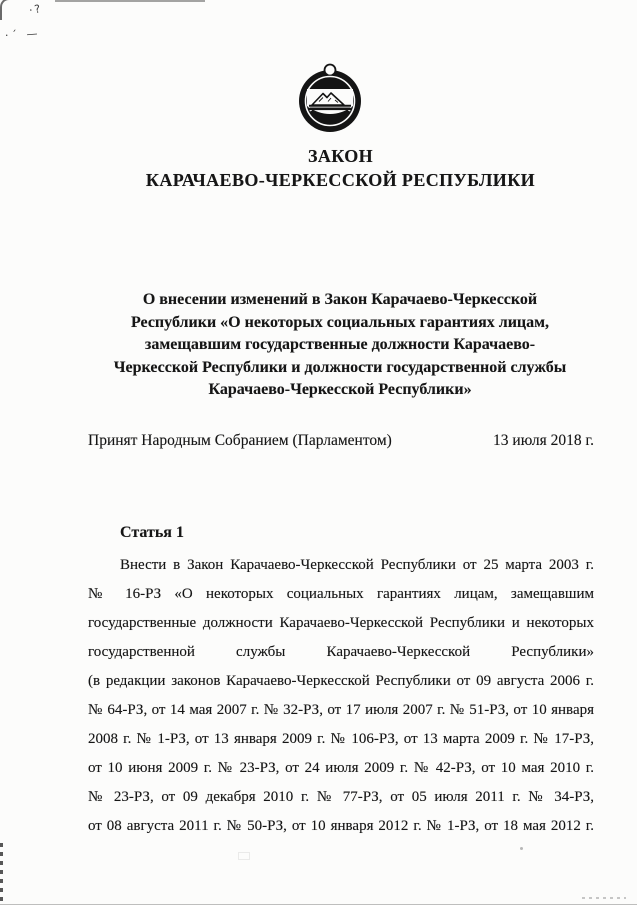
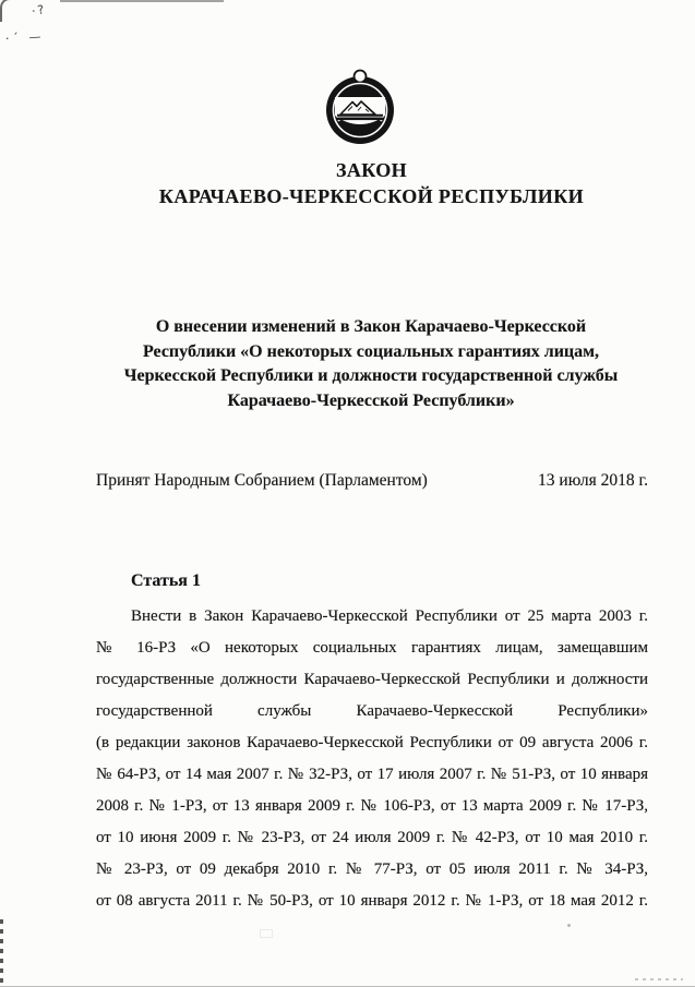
  ЗАКОН
  КАРАЧАЕВО-ЧЕРКЕССКОЙ РЕСПУБЛИКИ
  О внесении изменений в Закон Карачаево-Черкесской
  Республики «О некоторых социальных гарантиях лицам,
- замещавшим государственные должности Карачаево-
  Черкесской Республики и должности государственной службы
  Карачаево-Черкесской Республики»
  Принят Народным Собранием (Парламентом)
  13 июля 2018 г.
  Статья 1
  Внести в Закон Карачаево-Черкесской Республики от 25 марта 2003 г.
  № 16-РЗ «О некоторых социальных гарантиях лицам, замещавшим
- государственные должности Карачаево-Черкесской Республики и некоторых
+ государственные должности Карачаево-Черкесской Республики и должности
  государственной службы Карачаево-Черкесской Республики»
  (в редакции законов Карачаево-Черкесской Республики от 09 августа 2006 г.
  № 64-РЗ, от 14 мая 2007 г. № 32-РЗ, от 17 июля 2007 г. № 51-РЗ, от 10 января
  2008 г. № 1-РЗ, от 13 января 2009 г. № 106-РЗ, от 13 марта 2009 г. № 17-РЗ,
  от 10 июня 2009 г. № 23-РЗ, от 24 июля 2009 г. № 42-РЗ, от 10 мая 2010 г.
  № 23-РЗ, от 09 декабря 2010 г. № 77-РЗ, от 05 июля 2011 г. № 34-РЗ,
  от 08 августа 2011 г. № 50-РЗ, от 10 января 2012 г. № 1-РЗ, от 18 мая 2012 г.
